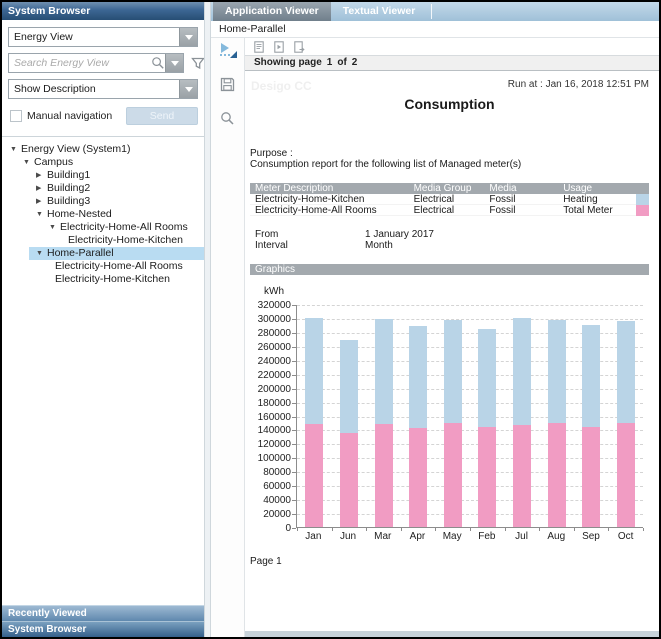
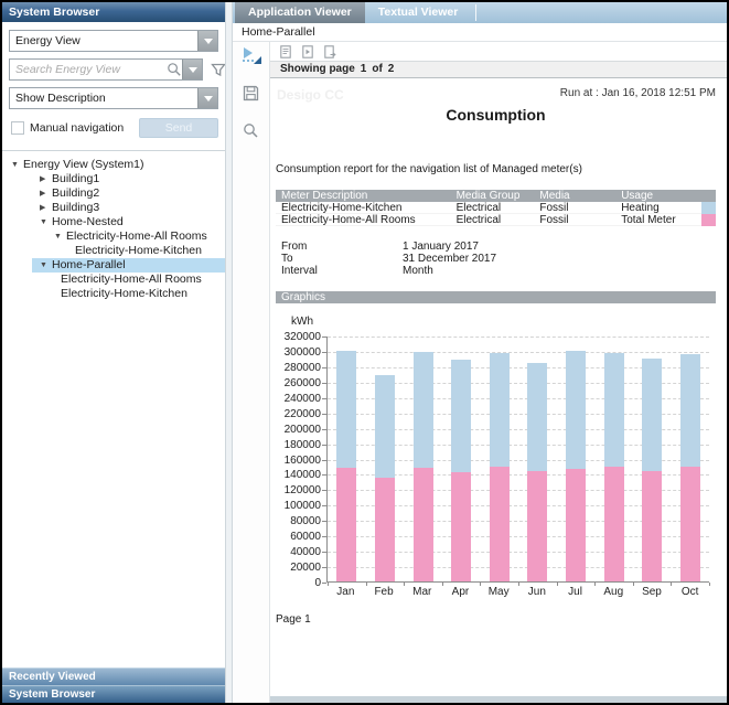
  System Browser
  Energy View
  Search Energy View
  Show Description
  Manual navigation
  Send
  Energy View (System1)
- Campus
  Building1
  Building2
  Building3
  Home-Nested
  Electricity-Home-All Rooms
  Electricity-Home-Kitchen
  Home-Parallel
  Electricity-Home-All Rooms
  Electricity-Home-Kitchen
  Recently Viewed
  System Browser
  Application Viewer
  Textual Viewer
  Home-Parallel
  Showing page 1 of 2
  Run at : Jan 16, 2018 12:51 PM
  Consumption
- Purpose :
- Consumption report for the following list of Managed meter(s)
+ Consumption report for the navigation list of Managed meter(s)
  Meter Description
  Media Group
  Media
  Usage
  Electricity-Home-Kitchen
  Electrical
  Fossil
  Heating
  Electricity-Home-All Rooms
  Electrical
  Fossil
  Total Meter
  From
  1 January 2017
+ To
+ 31 December 2017
  Interval
  Month
  Graphics
  kWh
  320000
  300000
  280000
  260000
  240000
  220000
  200000
  180000
  160000
  140000
  120000
  100000
  80000
  60000
  40000
  20000
  0
  Jan
- Jun
+ Feb
  Mar
  Apr
  May
- Feb
+ Jun
  Jul
  Aug
  Sep
  Oct
  Page 1
